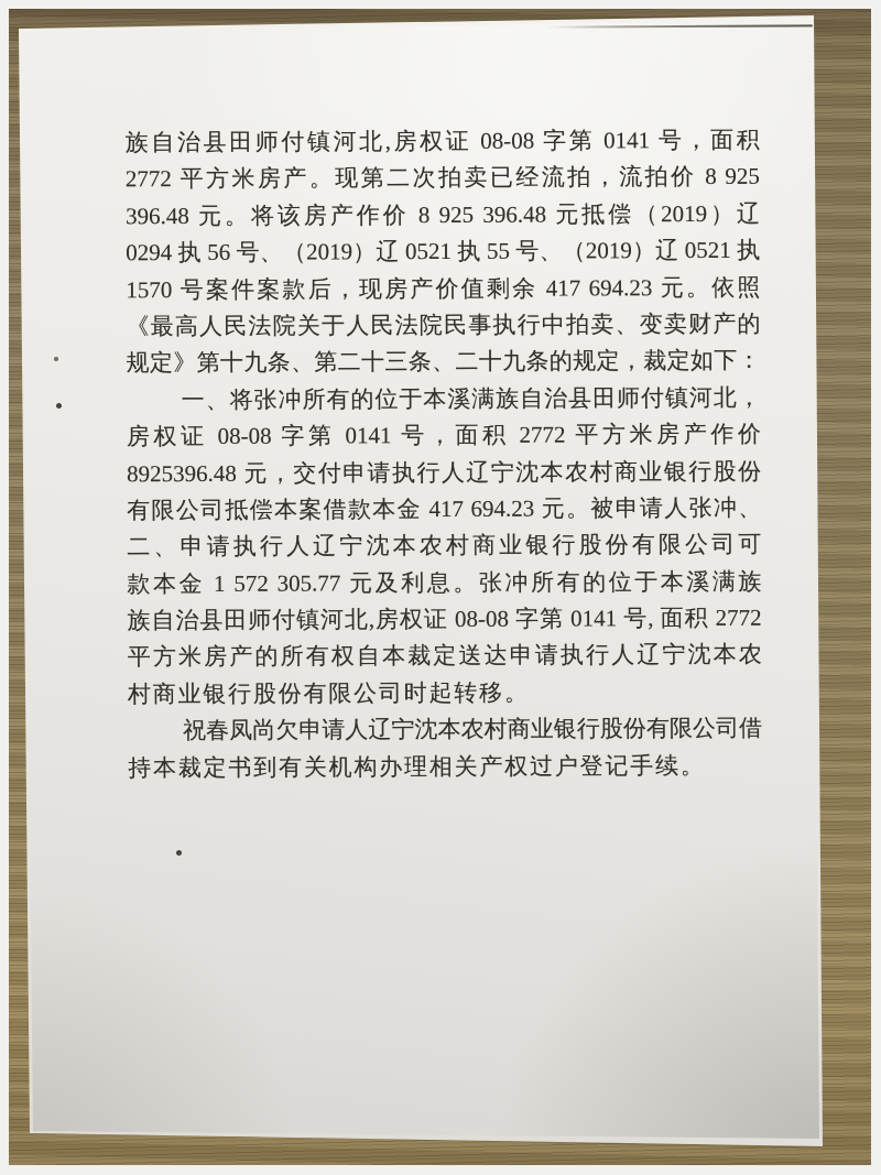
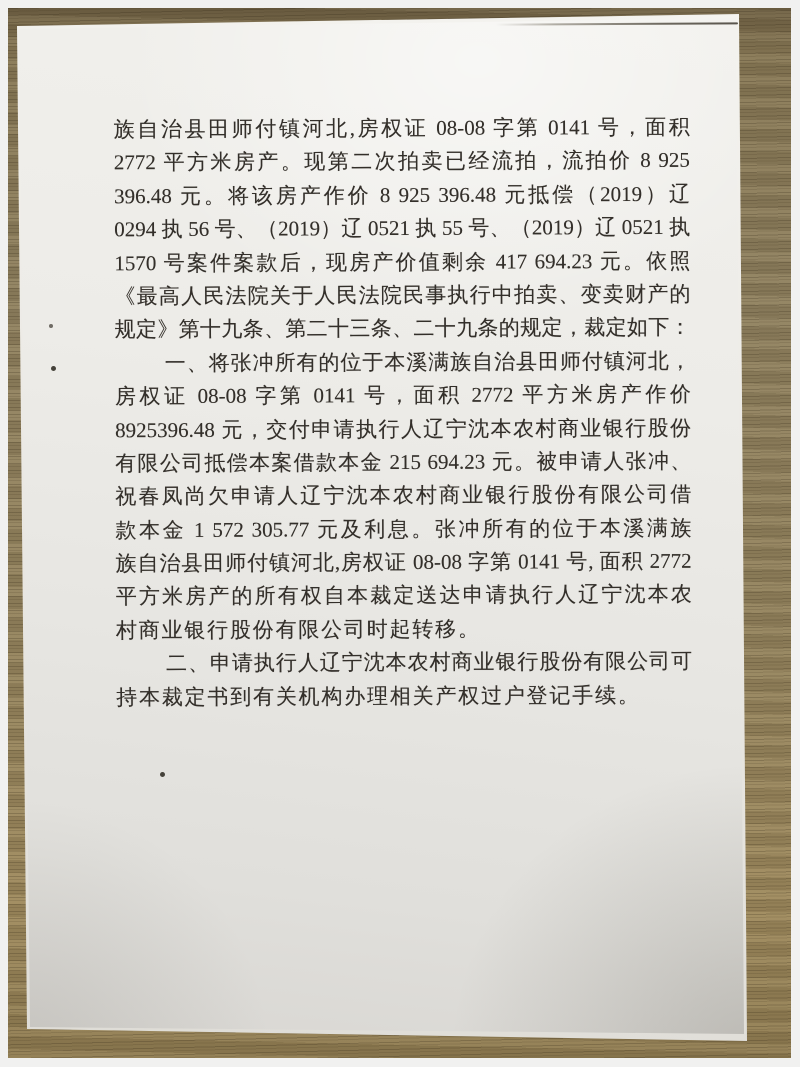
  族自治县田师付镇河北,房权证 08-08 字第 0141 号，面积
  2772 平方米房产。现第二次拍卖已经流拍，流拍价 8 925
  396.48 元。将该房产作价 8 925 396.48 元抵偿（2019）辽
  0294 执 56 号、（2019）辽 0521 执 55 号、（2019）辽 0521 执
  1570 号案件案款后，现房产价值剩余 417 694.23 元。依照
  《最高人民法院关于人民法院民事执行中拍卖、变卖财产的
  规定》第十九条、第二十三条、二十九条的规定，裁定如下：
  一、将张冲所有的位于本溪满族自治县田师付镇河北，
  房权证 08-08 字第 0141 号，面积 2772 平方米房产作价
  8925396.48 元，交付申请执行人辽宁沈本农村商业银行股份
- 有限公司抵偿本案借款本金 417 694.23 元。被申请人张冲、
+ 有限公司抵偿本案借款本金 215 694.23 元。被申请人张冲、
- 二、申请执行人辽宁沈本农村商业银行股份有限公司可
+ 祝春凤尚欠申请人辽宁沈本农村商业银行股份有限公司借
  款本金 1 572 305.77 元及利息。张冲所有的位于本溪满族
  族自治县田师付镇河北,房权证 08-08 字第 0141 号, 面积 2772
  平方米房产的所有权自本裁定送达申请执行人辽宁沈本农
  村商业银行股份有限公司时起转移。
- 祝春凤尚欠申请人辽宁沈本农村商业银行股份有限公司借
+ 二、申请执行人辽宁沈本农村商业银行股份有限公司可
  持本裁定书到有关机构办理相关产权过户登记手续。
